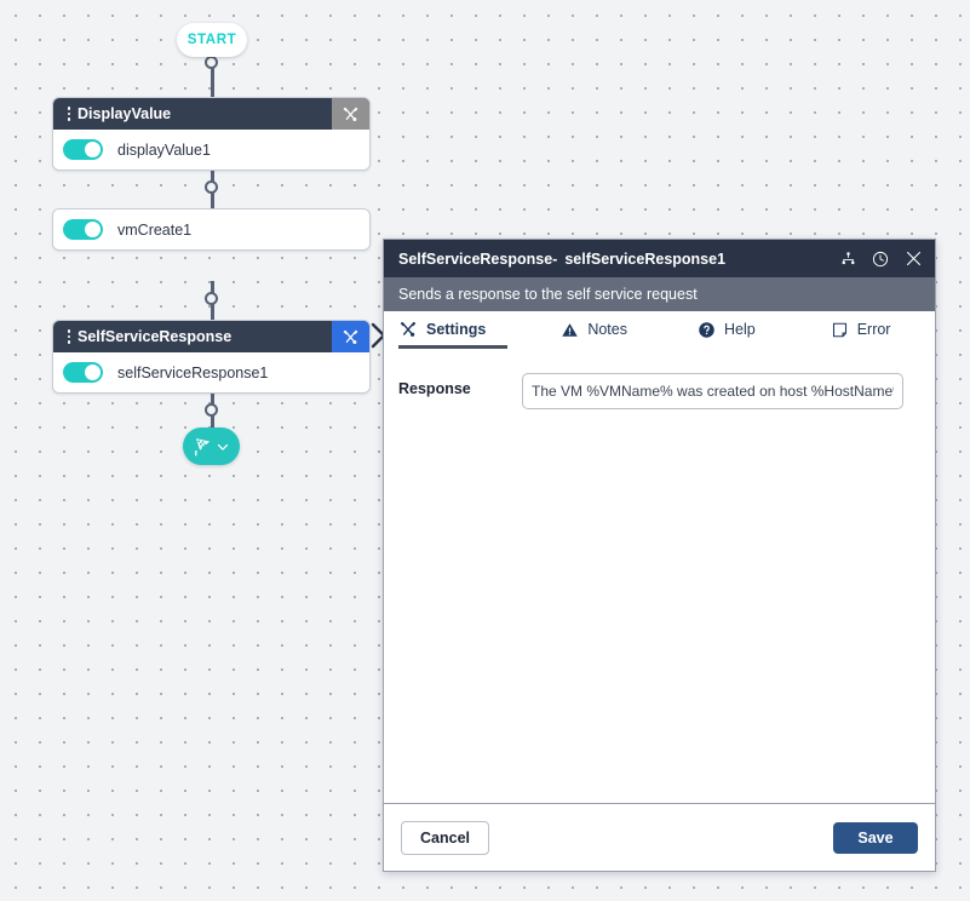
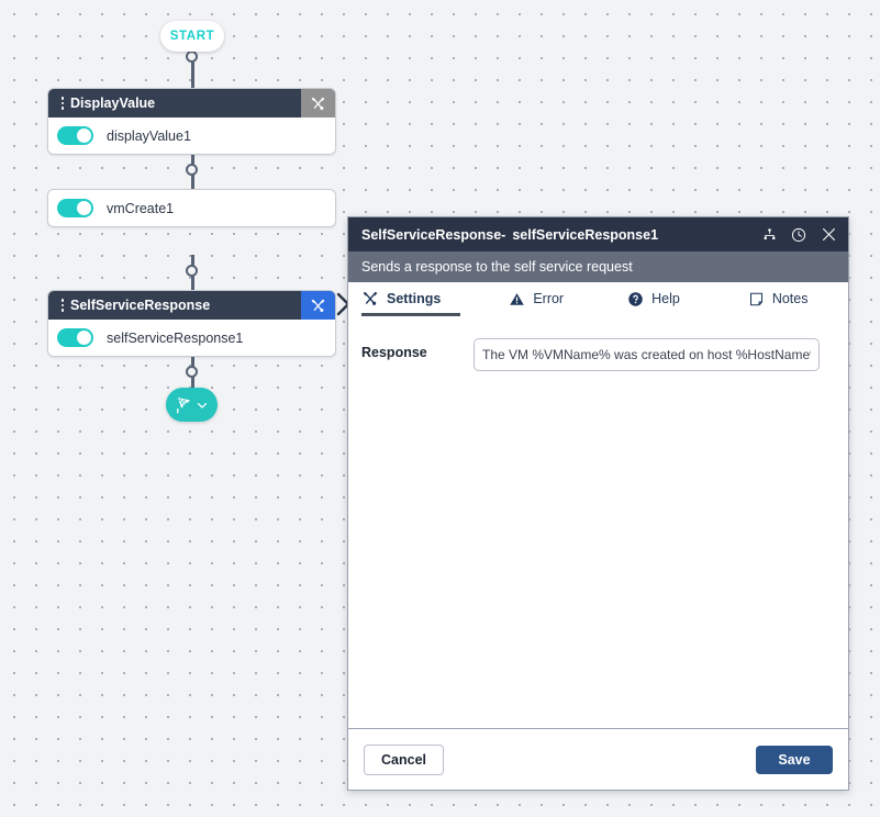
  START
  DisplayValue
  displayValue1
  vmCreate1
  SelfServiceResponse
  selfServiceResponse1
  SelfServiceResponse- selfServiceResponse1
  Sends a response to the self service request
  Settings
- Notes
+ Error
  Help
- Error
+ Notes
  Response
  The VM %VMName% was created on host %HostName
  Cancel
  Save
